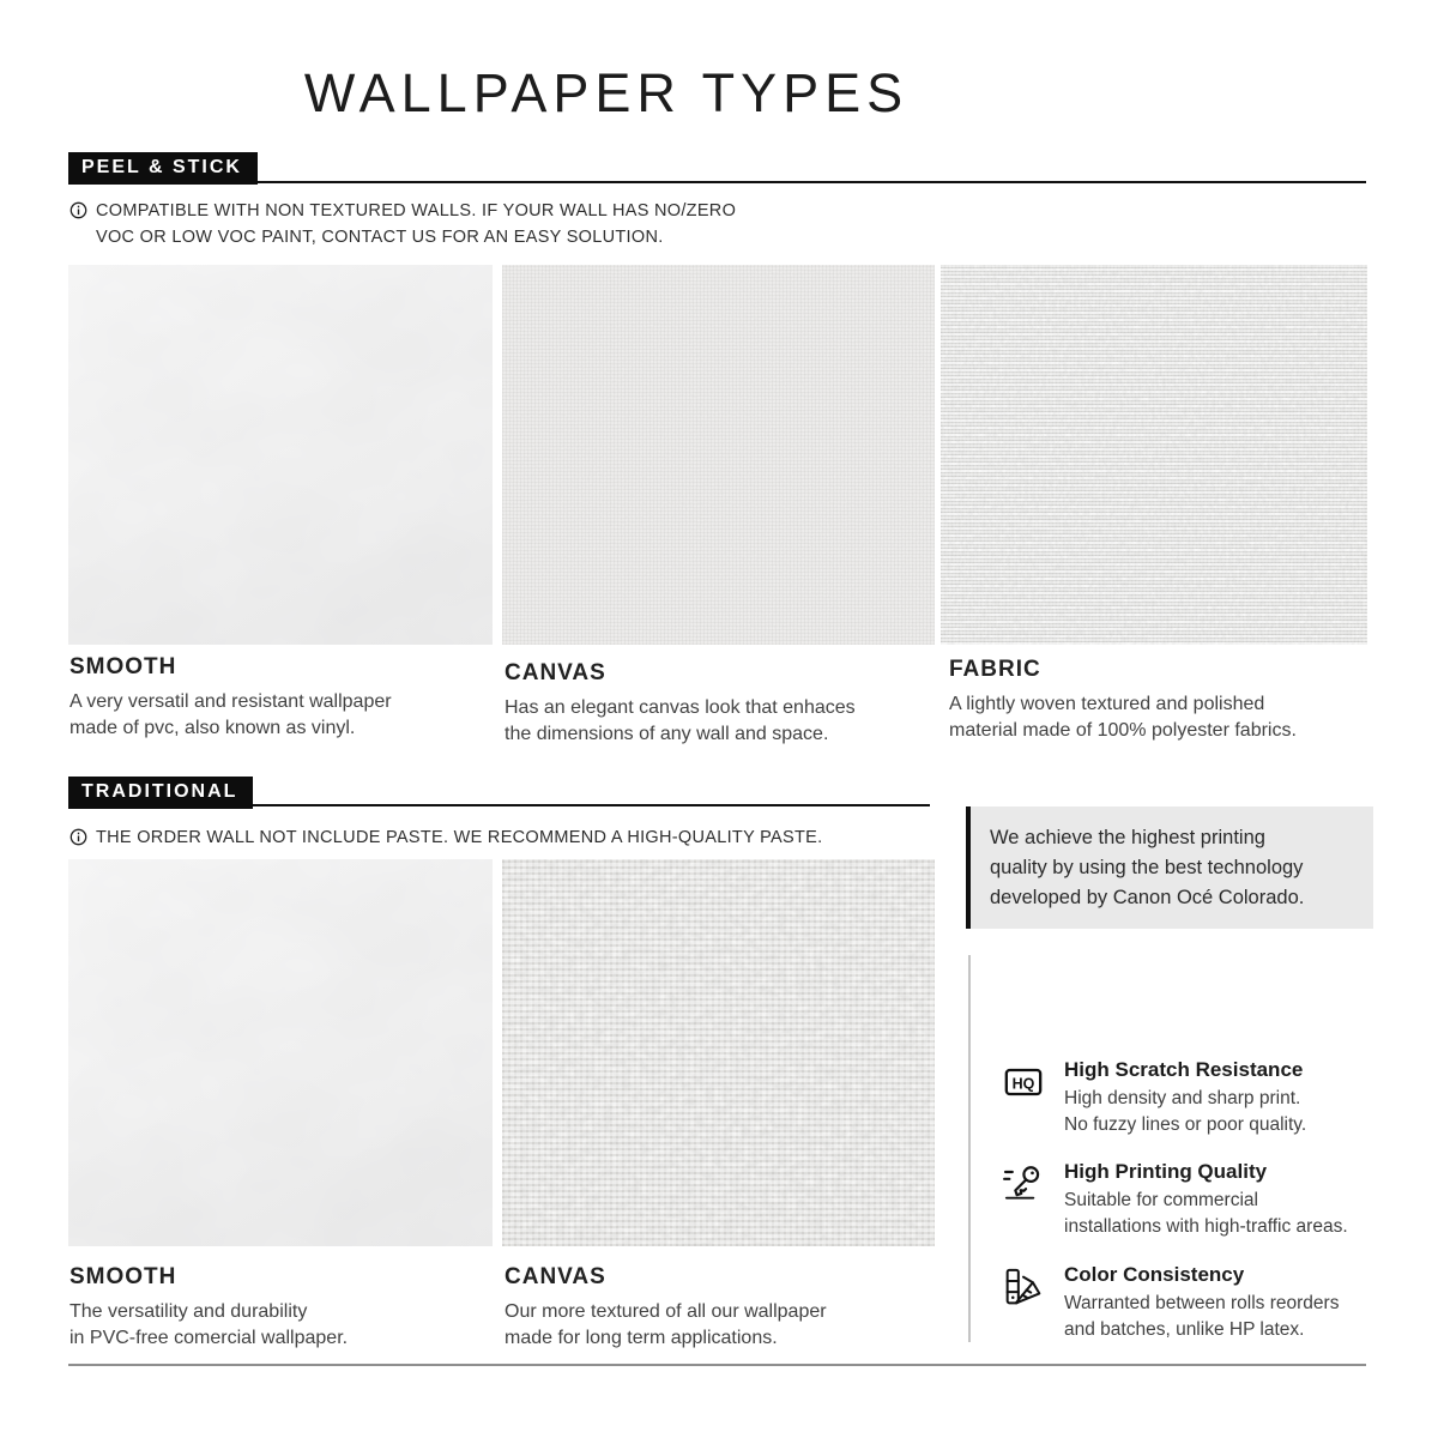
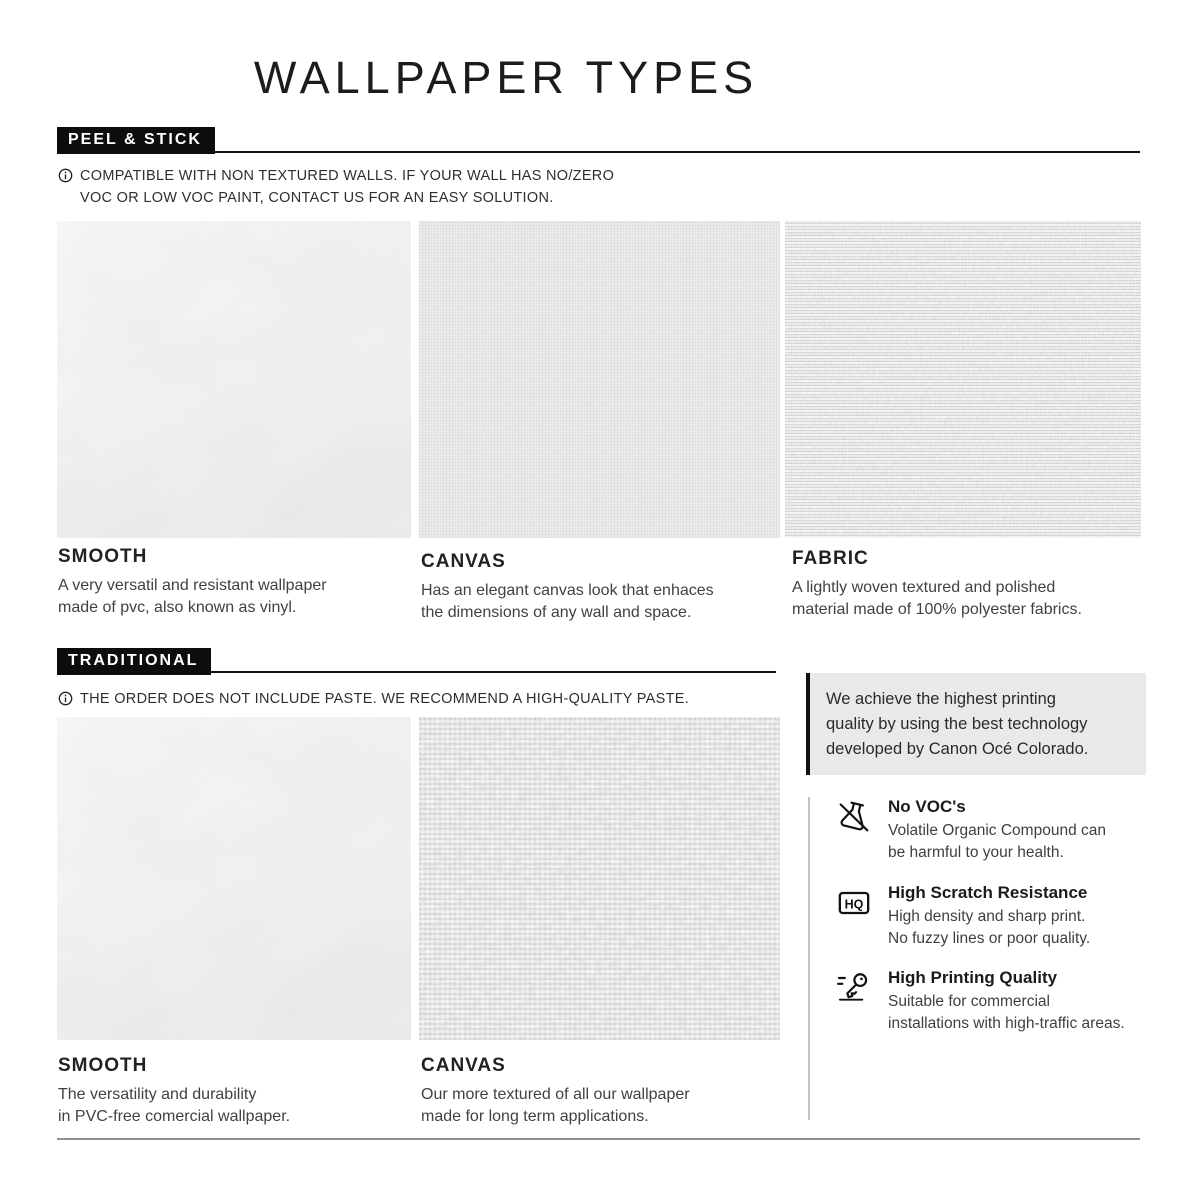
  WALLPAPER TYPES
  PEEL & STICK
  COMPATIBLE WITH NON TEXTURED WALLS. IF YOUR WALL HAS NO/ZERO
  VOC OR LOW VOC PAINT, CONTACT US FOR AN EASY SOLUTION.
  SMOOTH
  A very versatil and resistant wallpaper
  made of pvc, also known as vinyl.
  CANVAS
  Has an elegant canvas look that enhaces
  the dimensions of any wall and space.
  FABRIC
  A lightly woven textured and polished
  material made of 100% polyester fabrics.
  TRADITIONAL
- THE ORDER WALL NOT INCLUDE PASTE. WE RECOMMEND A HIGH-QUALITY PASTE.
+ THE ORDER DOES NOT INCLUDE PASTE. WE RECOMMEND A HIGH-QUALITY PASTE.
  SMOOTH
  The versatility and durability
  in PVC-free comercial wallpaper.
  CANVAS
  Our more textured of all our wallpaper
  made for long term applications.
  We achieve the highest printing
  quality by using the best technology
  developed by Canon Océ Colorado.
+ No VOC's
+ Volatile Organic Compound can
+ be harmful to your health.
  HQ
  High Scratch Resistance
  High density and sharp print.
  No fuzzy lines or poor quality.
  High Printing Quality
  Suitable for commercial
  installations with high-traffic areas.
- Color Consistency
- Warranted between rolls reorders
- and batches, unlike HP latex.
